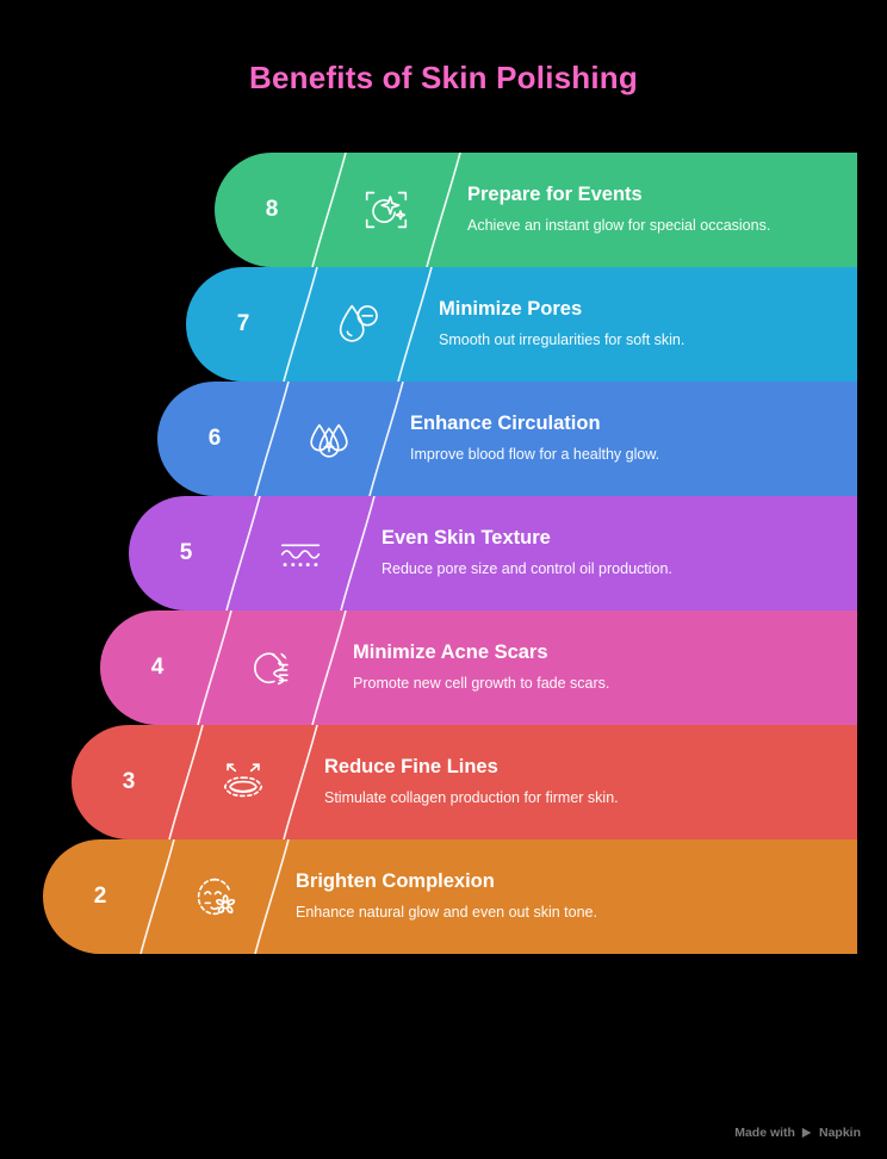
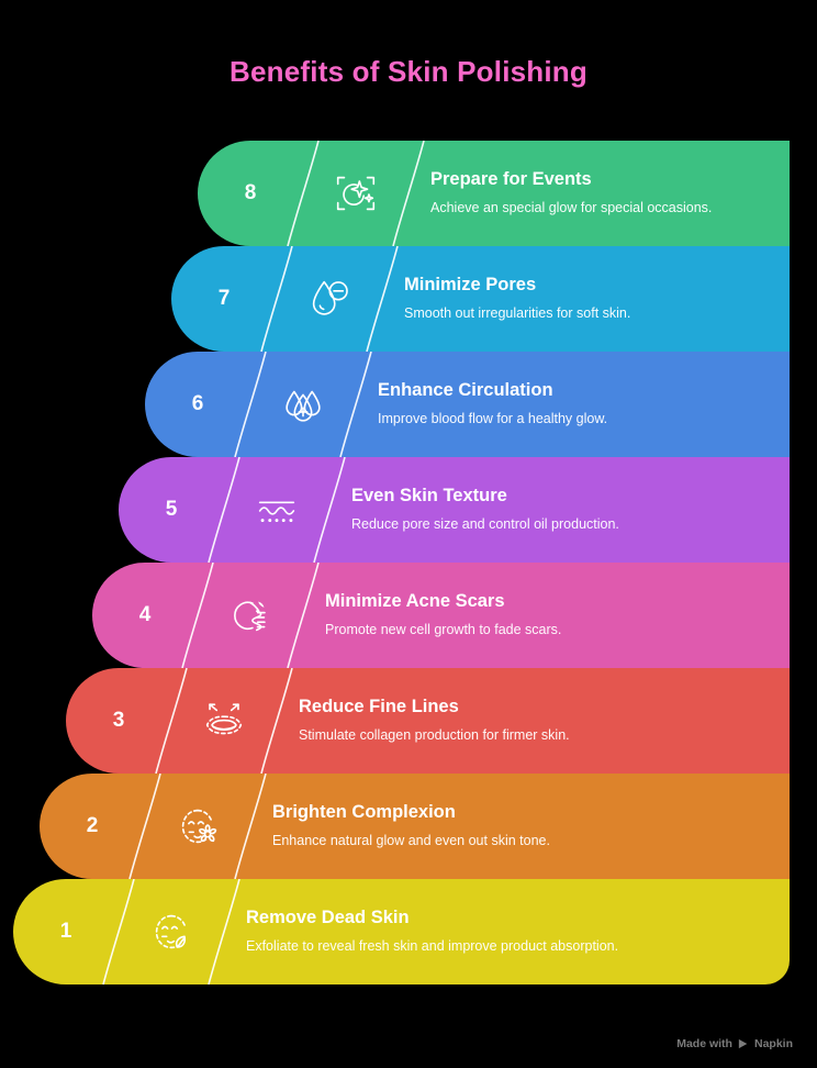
  Benefits of Skin Polishing
  8
  Prepare for Events
- Achieve an instant glow for special occasions.
+ Achieve an special glow for special occasions.
  7
  Minimize Pores
  Smooth out irregularities for soft skin.
  6
  Enhance Circulation
  Improve blood flow for a healthy glow.
  5
  Even Skin Texture
  Reduce pore size and control oil production.
  4
  Minimize Acne Scars
  Promote new cell growth to fade scars.
  3
  Reduce Fine Lines
  Stimulate collagen production for firmer skin.
  2
  Brighten Complexion
  Enhance natural glow and even out skin tone.
+ 1
+ Remove Dead Skin
+ Exfoliate to reveal fresh skin and improve product absorption.
  Made with
  Napkin
